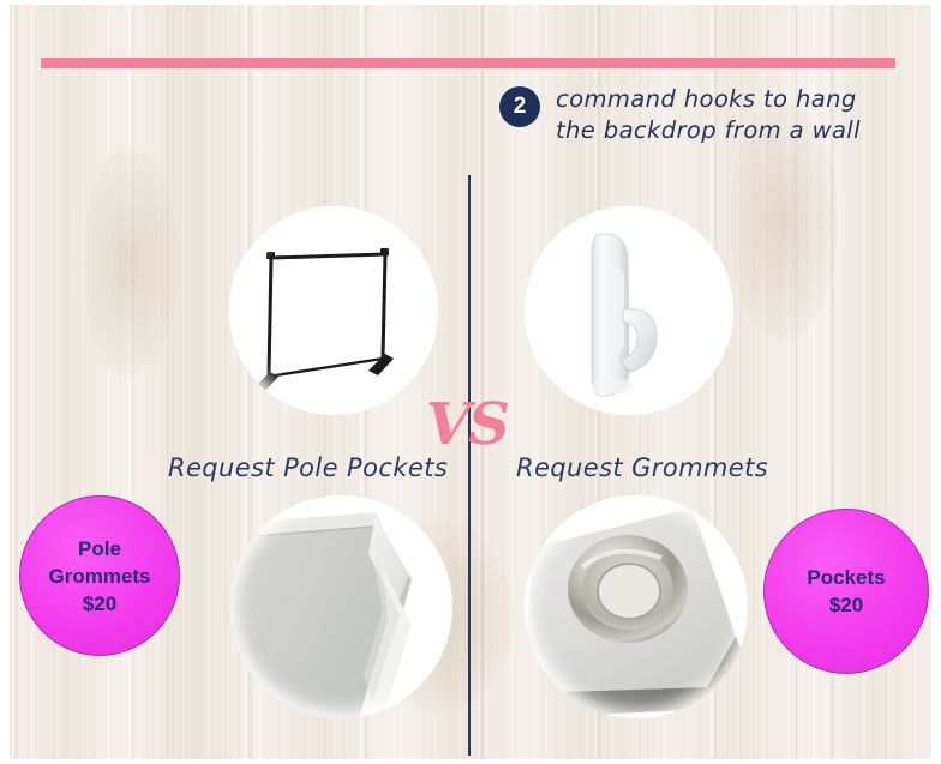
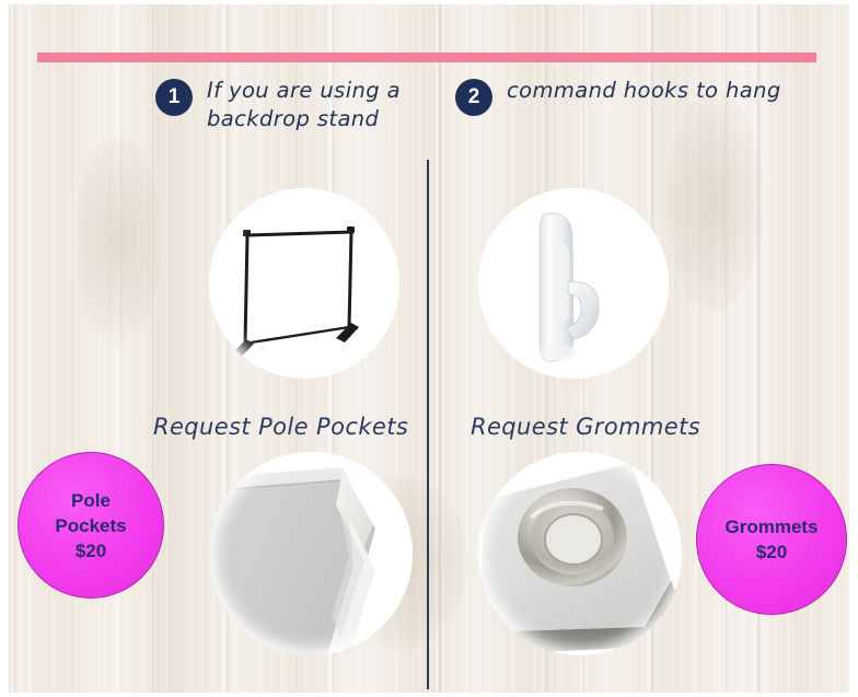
+ 1
+ If you are using a
+ backdrop stand
  2
  command hooks to hang
- the backdrop from a wall
  Request Pole Pockets
  Request Grommets
- VS
  Pole
- Grommets
+ Pockets
  $20
- Pockets
+ Grommets
  $20
